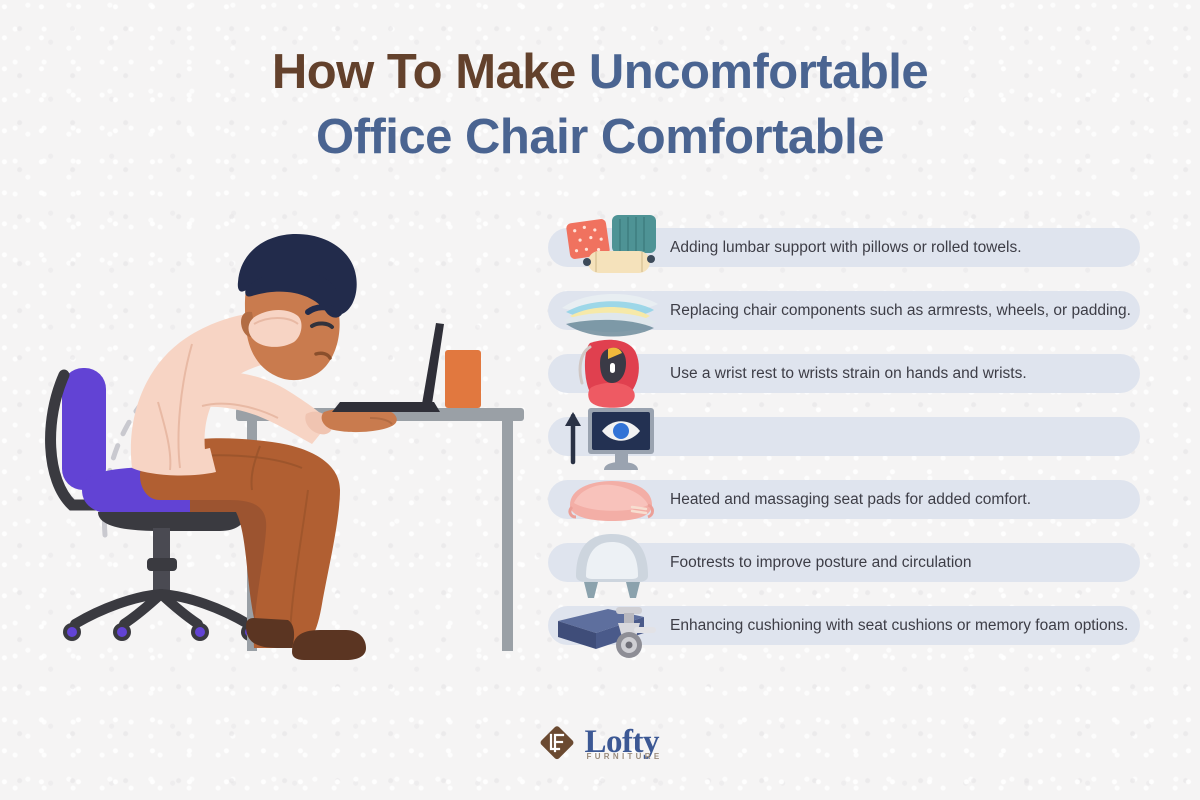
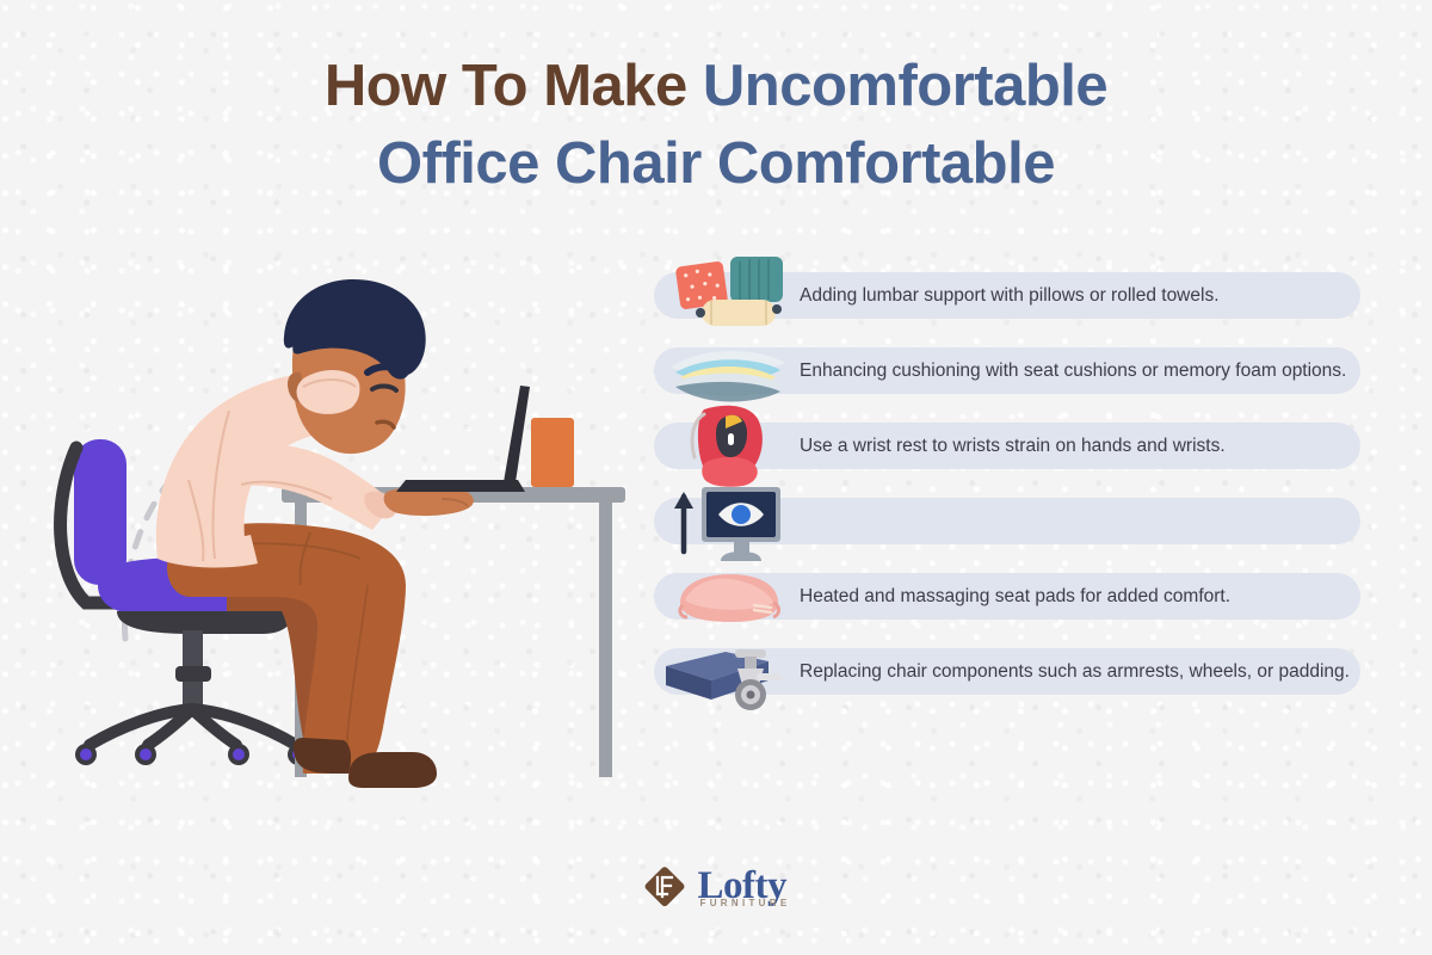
  How To Make Uncomfortable
  Office Chair Comfortable
  Adding lumbar support with pillows or rolled towels.
- Replacing chair components such as armrests, wheels, or padding.
+ Enhancing cushioning with seat cushions or memory foam options.
  Use a wrist rest to wrists strain on hands and wrists.
  Heated and massaging seat pads for added comfort.
- Footrests to improve posture and circulation
- Enhancing cushioning with seat cushions or memory foam options.
+ Replacing chair components such as armrests, wheels, or padding.
  Lofty
  FURNITURE
